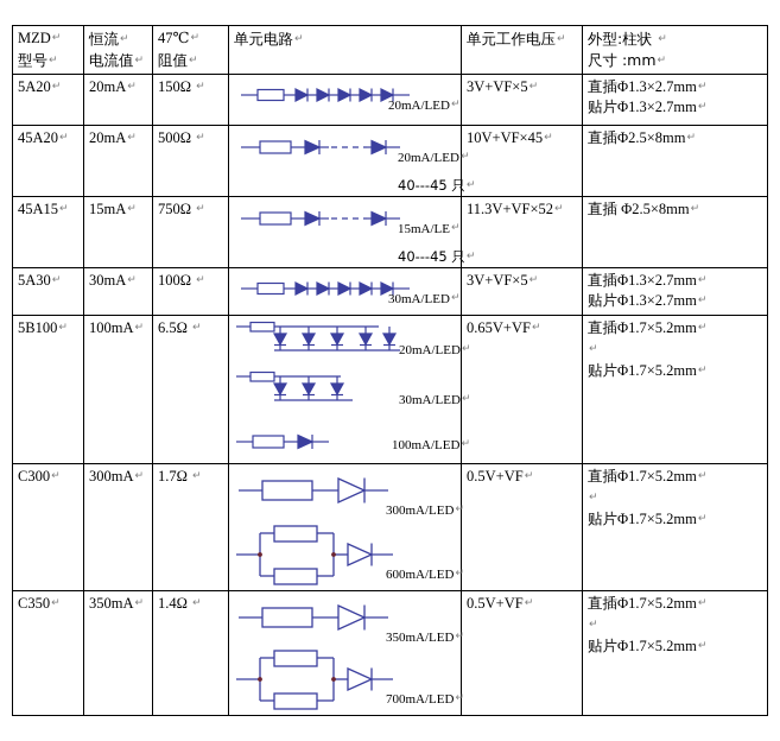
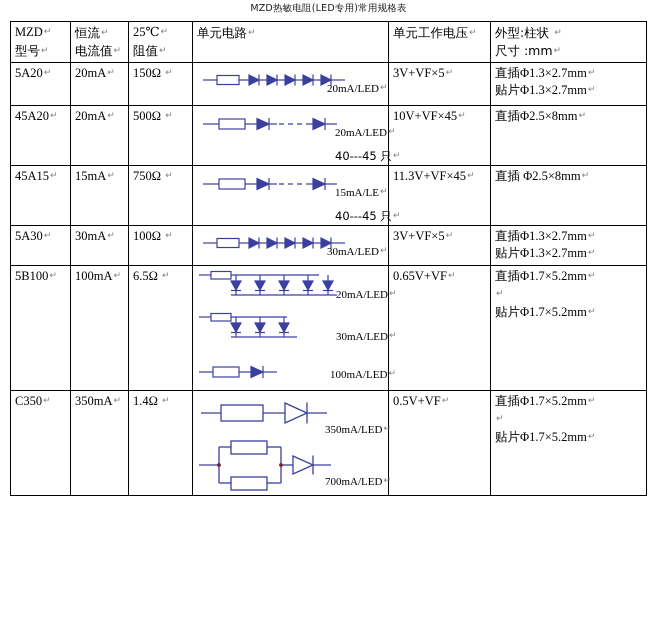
+ MZD热敏电阻(LED专用)常用规格表
- MZD↵ 型号↵	恒流↵ 电流值↵	47℃↵ 阻值↵	单元电路↵	单元工作电压↵	外型:柱状 ↵ 尺寸 :mm↵
+ MZD↵ 型号↵	恒流↵ 电流值↵	25℃↵ 阻值↵	单元电路↵	单元工作电压↵	外型:柱状 ↵ 尺寸 :mm↵
  5A20↵	20mA↵	150Ω ↵	20mA/LED↵	3V+VF×5↵	直插Φ1.3×2.7mm↵ 贴片Φ1.3×2.7mm↵
  45A20↵	20mA↵	500Ω ↵	20mA/LED↵ 40---45 只↵	10V+VF×45↵	直插Φ2.5×8mm↵
- 45A15↵	15mA↵	750Ω ↵	15mA/LE↵ 40---45 只↵	11.3V+VF×52↵	直插 Φ2.5×8mm↵
+ 45A15↵	15mA↵	750Ω ↵	15mA/LE↵ 40---45 只↵	11.3V+VF×45↵	直插 Φ2.5×8mm↵
  5A30↵	30mA↵	100Ω ↵	30mA/LED↵	3V+VF×5↵	直插Φ1.3×2.7mm↵ 贴片Φ1.3×2.7mm↵
  5B100↵	100mA↵	6.5Ω ↵	20mA/LED↵ 30mA/LED↵ 100mA/LED↵	0.65V+VF↵	直插Φ1.7×5.2mm↵ ↵ 贴片Φ1.7×5.2mm↵
- C300↵	300mA↵	1.7Ω ↵	300mA/LED↵ 600mA/LED↵	0.5V+VF↵	直插Φ1.7×5.2mm↵ ↵ 贴片Φ1.7×5.2mm↵
  C350↵	350mA↵	1.4Ω ↵	350mA/LED↵ 700mA/LED↵	0.5V+VF↵	直插Φ1.7×5.2mm↵ ↵ 贴片Φ1.7×5.2mm↵
